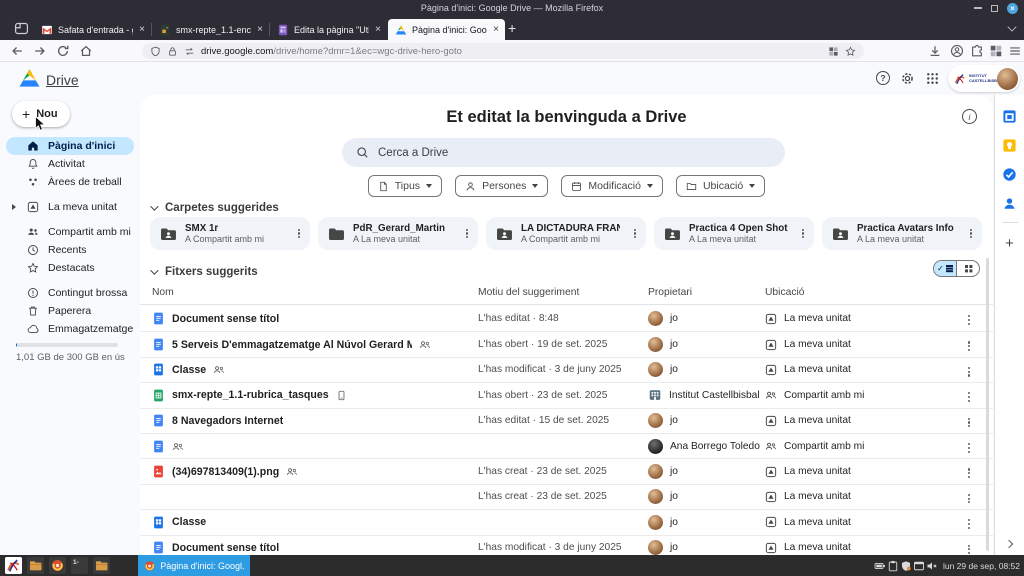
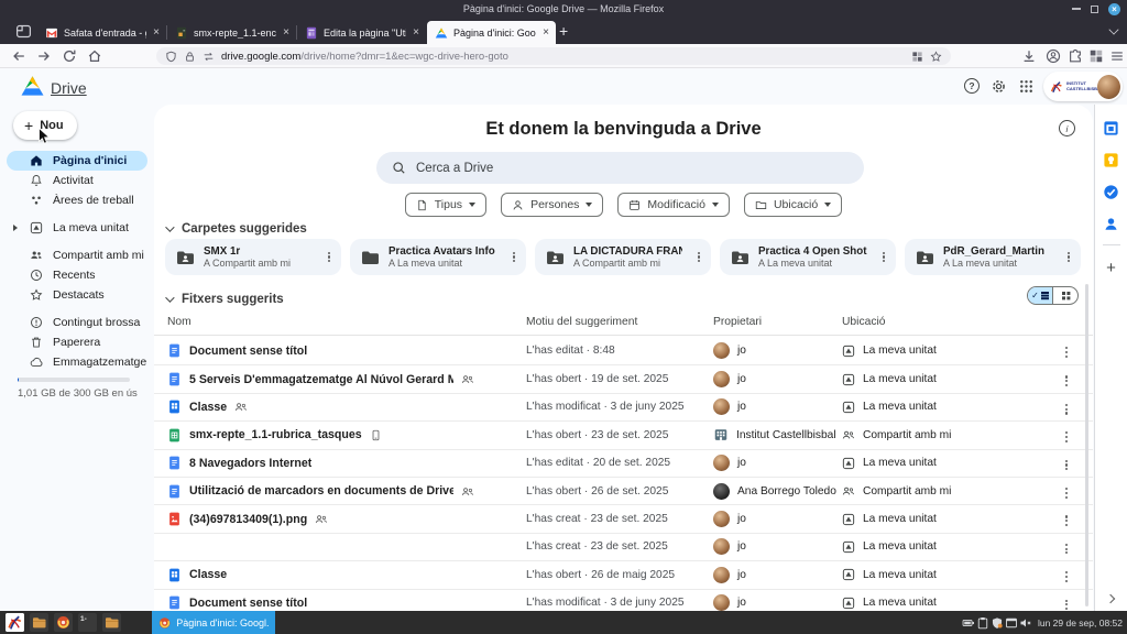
  Pàgina d'inici: Google Drive — Mozilla Firefox
  ×
  ×
  ×
  ×
  ×
  +
  drive.google.com/drive/home?dmr=1&ec=wgc-drive-hero-goto
  Drive
  ?
  +
  Nou
  Pàgina d'inici
  Activitat
  Àrees de treball
  La meva unitat
  Compartit amb mi
  Recents
  Destacats
  Contingut brossa
  Paperera
  Emmagatzematge
  1,01 GB de 300 GB en ús
- Et editat la benvinguda a Drive
+ Et donem la benvinguda a Drive
  i
  Cerca a Drive
  Tipus
  Persones
  Modificació
  Ubicació
  Carpetes suggerides
  SMX 1r
  A Compartit amb mi
- PdR_Gerard_Martin
+ Practica Avatars Info
  A La meva unitat
  A Compartit amb mi
  Practica 4 Open Shot
  A La meva unitat
- Practica Avatars Info
+ PdR_Gerard_Martin
  A La meva unitat
  Fitxers suggerits
  ✓
  Nom
  Motiu del suggeriment
  Propietari
  Ubicació
  Document sense títol
  L'has editat · 8:48
  jo
  La meva unitat
  5 Serveis D'emmagatzematge Al Núvol Gerard M
  L'has obert · 19 de set. 2025
  jo
  La meva unitat
  Classe
  L'has modificat · 3 de juny 2025
  jo
  La meva unitat
  smx-repte_1.1-rubrica_tasques
  L'has obert · 23 de set. 2025
  Institut Castellbisbal
  Compartit amb mi
  8 Navegadors Internet
- L'has editat · 15 de set. 2025
+ L'has editat · 20 de set. 2025
  jo
  La meva unitat
+ Utilització de marcadors en documents de Drive
+ L'has obert · 26 de set. 2025
  Ana Borrego Toledo
  Compartit amb mi
  (34)697813409(1).png
  L'has creat · 23 de set. 2025
  jo
  La meva unitat
  L'has creat · 23 de set. 2025
  jo
  La meva unitat
  Classe
+ L'has obert · 26 de maig 2025
  jo
  La meva unitat
  Document sense títol
  L'has modificat · 3 de juny 2025
  jo
  La meva unitat
  +
  Pàgina d'inici: Googl.
  lun 29 de sep, 08:52
